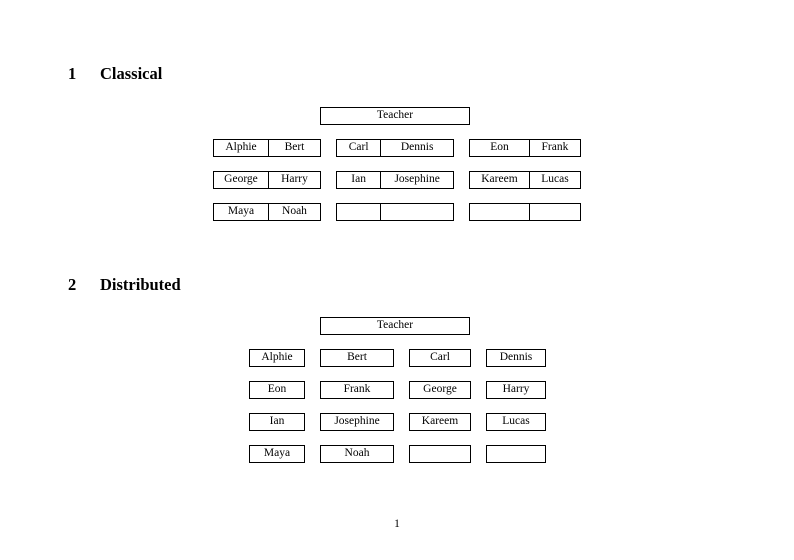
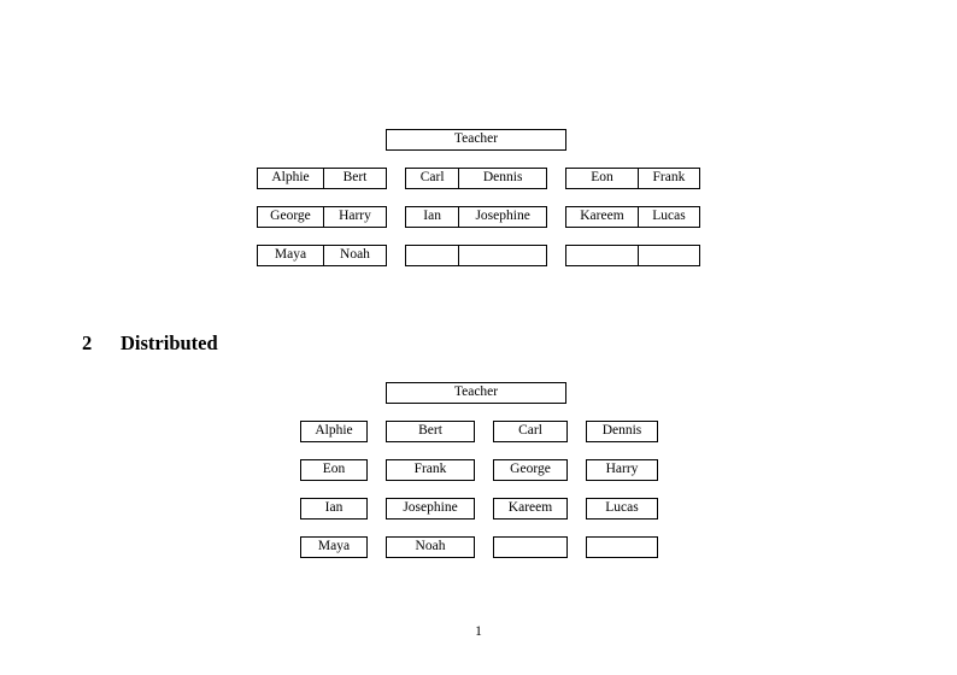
- 1 Classical
  Teacher
  Alphie
  Bert
  George
  Harry
  Maya
  Noah
  Carl
  Dennis
  Ian
  Josephine
  Eon
  Frank
  Kareem
  Lucas
  2 Distributed
  Teacher
  Alphie
  Bert
  Carl
  Dennis
  Eon
  Frank
  George
  Harry
  Ian
  Josephine
  Kareem
  Lucas
  Maya
  Noah
  1
